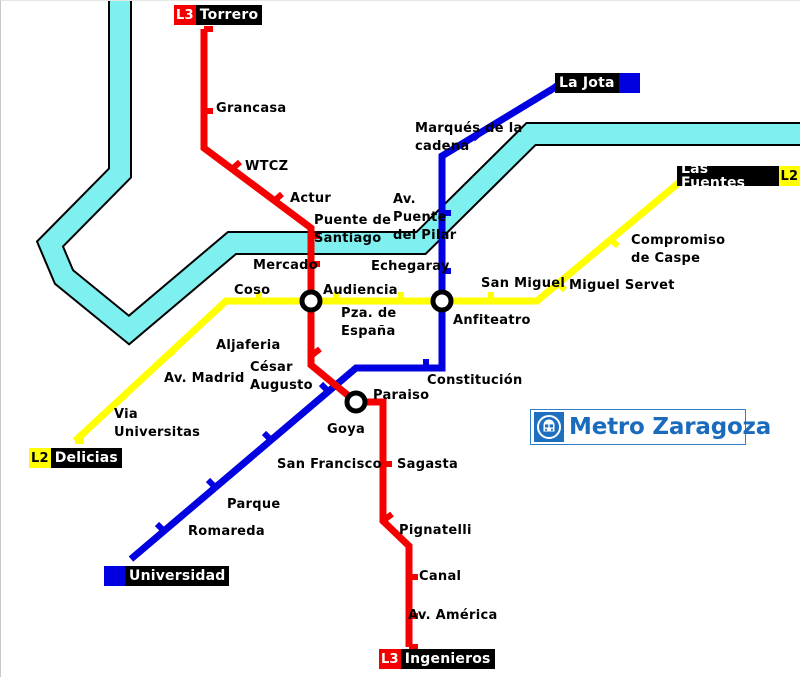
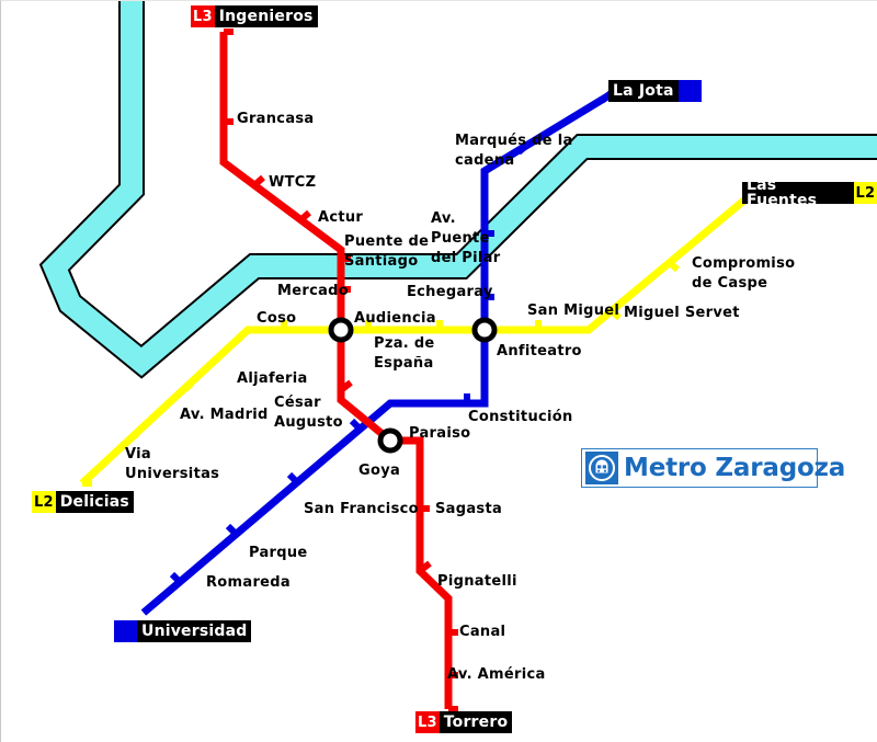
  Grancasa
  WTCZ
  Actur
  Puente de
  Santiago
  Mercado
  Audiencia
  César
  Augusto
  Paraiso
  Sagasta
  Pignatelli
  Canal
  Av. América
  Marqués de la
  cadena
  Av.
  Puente
  del Pilar
  Echegaray
  Anfiteatro
  Constitución
  Goya
  San Francisco
  Parque
  Romareda
  Coso
  Pza. de
  España
  San Miguel
  Miguel Servet
  Compromiso
  de Caspe
  Aljaferia
  Av. Madrid
  Via
  Universitas
  L3
- Torrero
+ Ingenieros
  La Jota
  Las Fuentes
  L2
  L2
  Delicias
  Universidad
  L3
- Ingenieros
+ Torrero
  Metro Zaragoza
